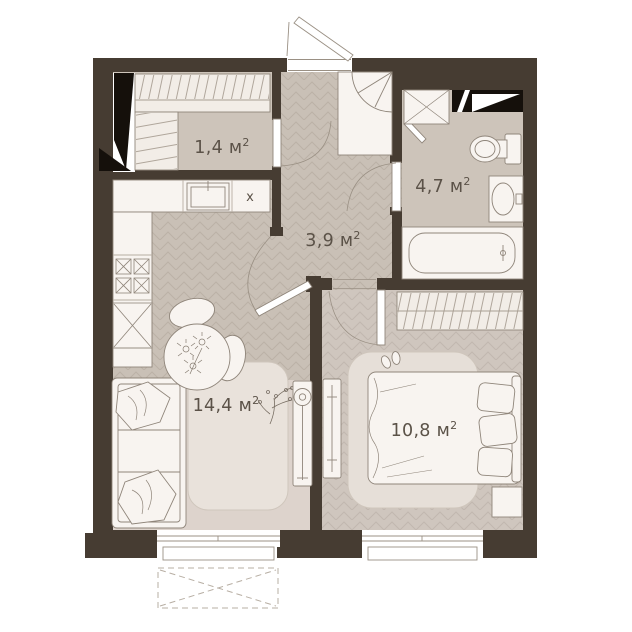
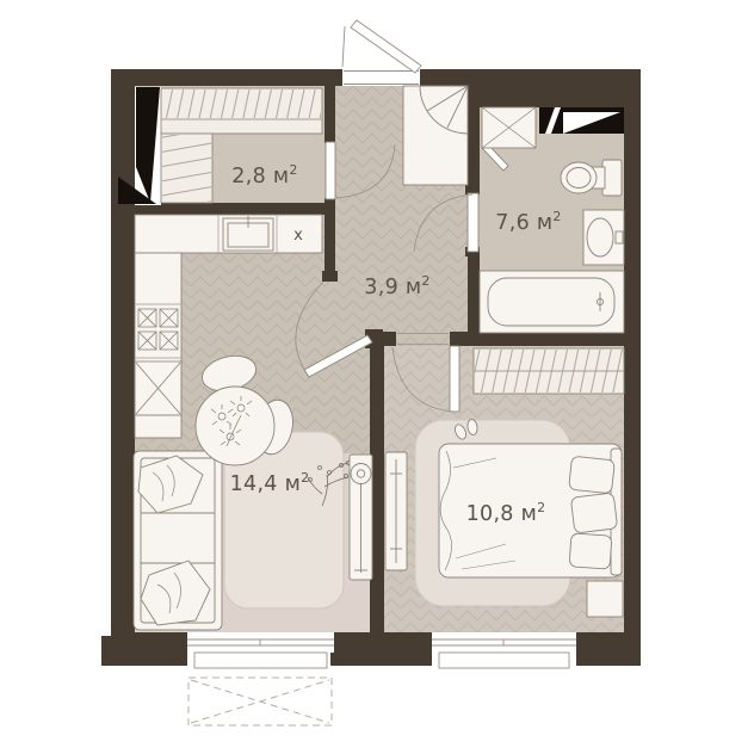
- 1,4 м2
+ 2,8 м2
- 4,7 м2
+ 7,6 м2
  3,9 м2
  14,4 м2
  10,8 м2
  х
